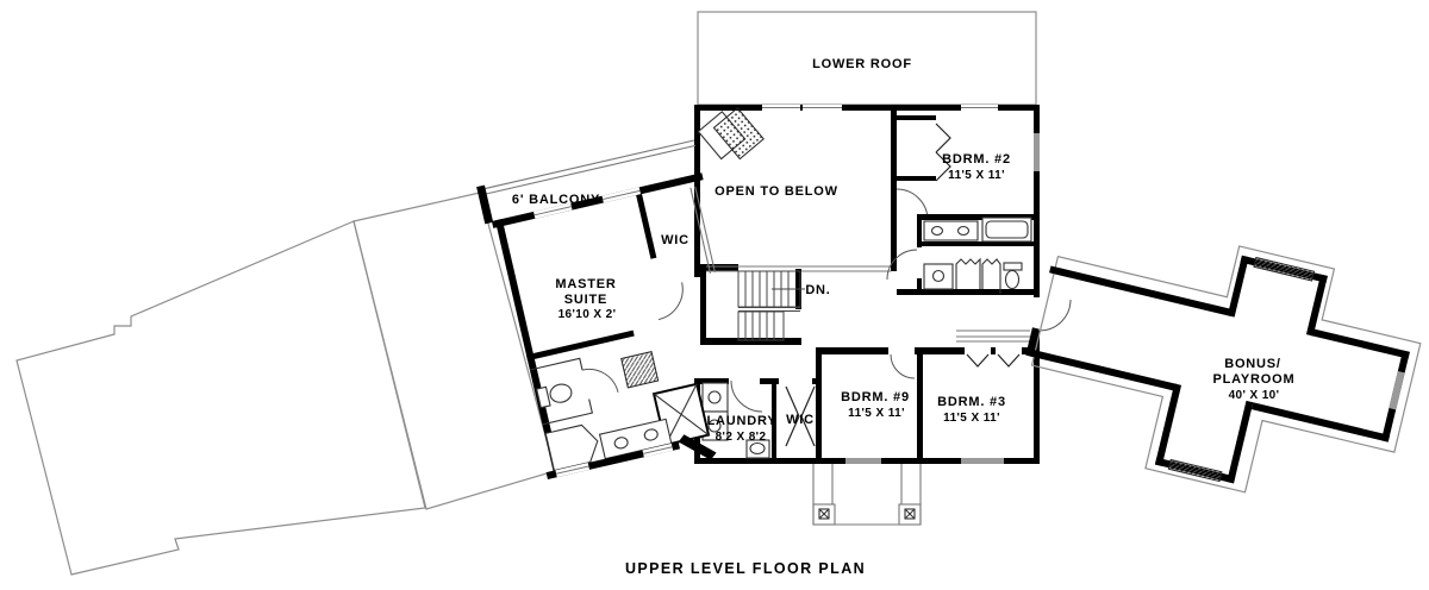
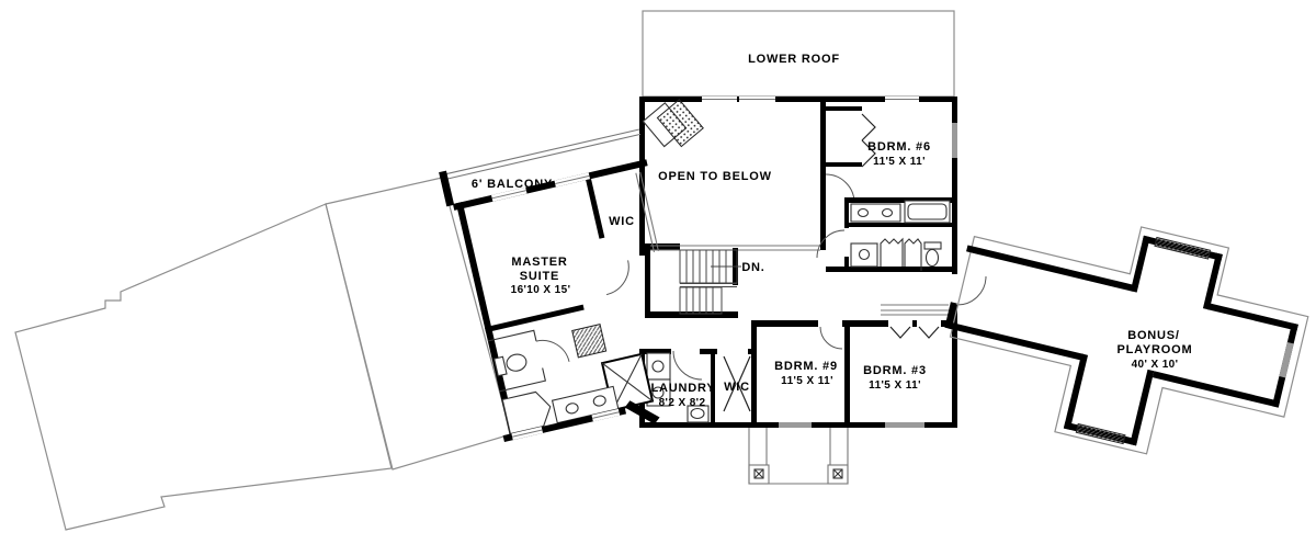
  LOWER ROOF
  OPEN TO BELOW
  6' BALCONY
  WIC
  MASTER
  SUITE
- 16'10 X 2'
+ 16'10 X 15'
- BDRM. #2
+ BDRM. #6
  11'5 X 11'
  DN.
  LAUNDRY
  8'2 X 8'2
  WIC
  BDRM. #9
  11'5 X 11'
  BDRM. #3
  11'5 X 11'
  BONUS/
  PLAYROOM
  40' X 10'
- UPPER LEVEL FLOOR PLAN
